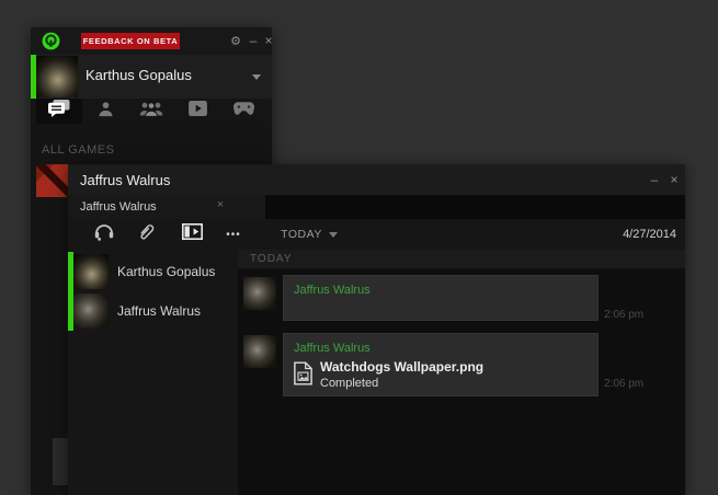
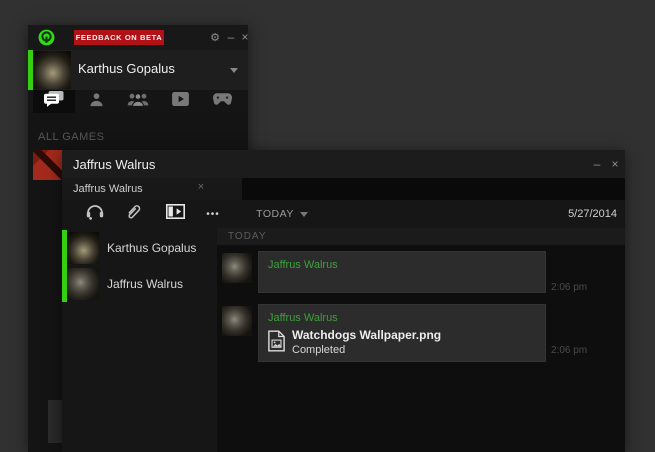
  FEEDBACK ON BETA
  ⚙
  –
  ×
  Karthus Gopalus
  ALL GAMES
  Jaffrus Walrus
  –
  ×
  Jaffrus Walrus
  ×
  •••
  TODAY
- 4/27/2014
+ 5/27/2014
  Karthus Gopalus
  Jaffrus Walrus
  TODAY
  Jaffrus Walrus
  2:06 pm
  Jaffrus Walrus
  Watchdogs Wallpaper.png
  Completed
  2:06 pm
